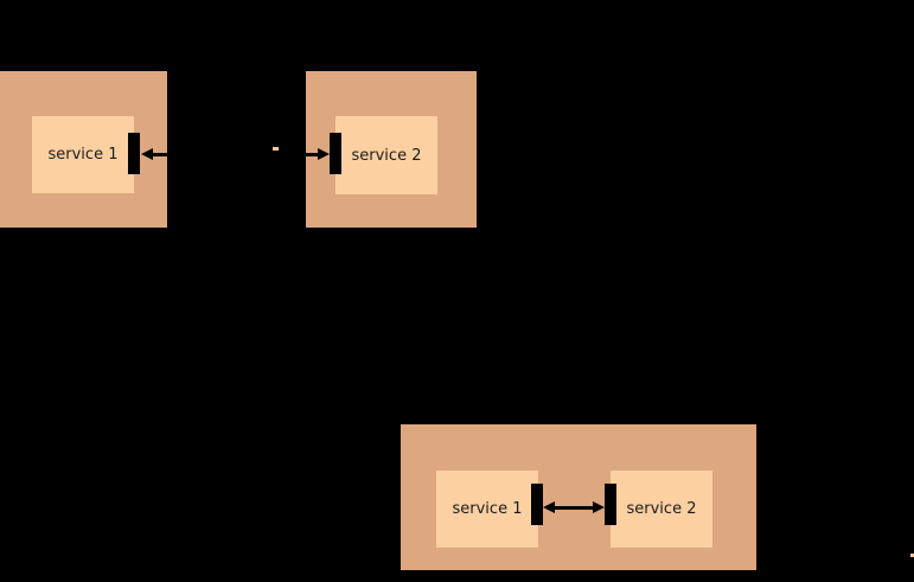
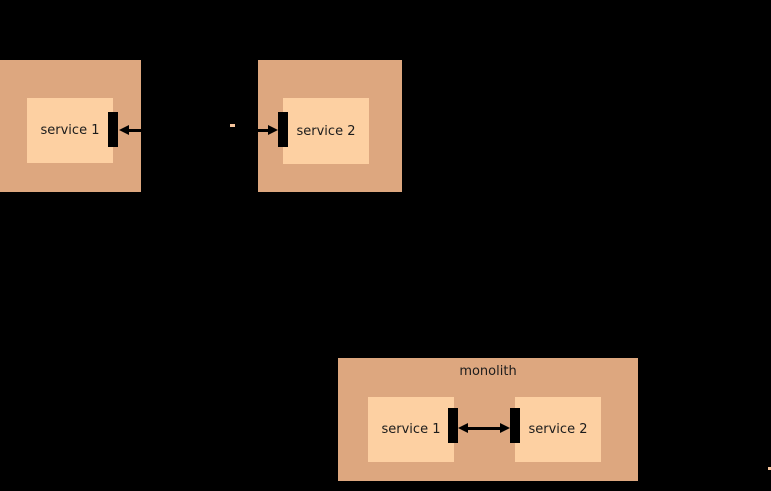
  service 1
  service 2
+ monolith
  service 1
  service 2
